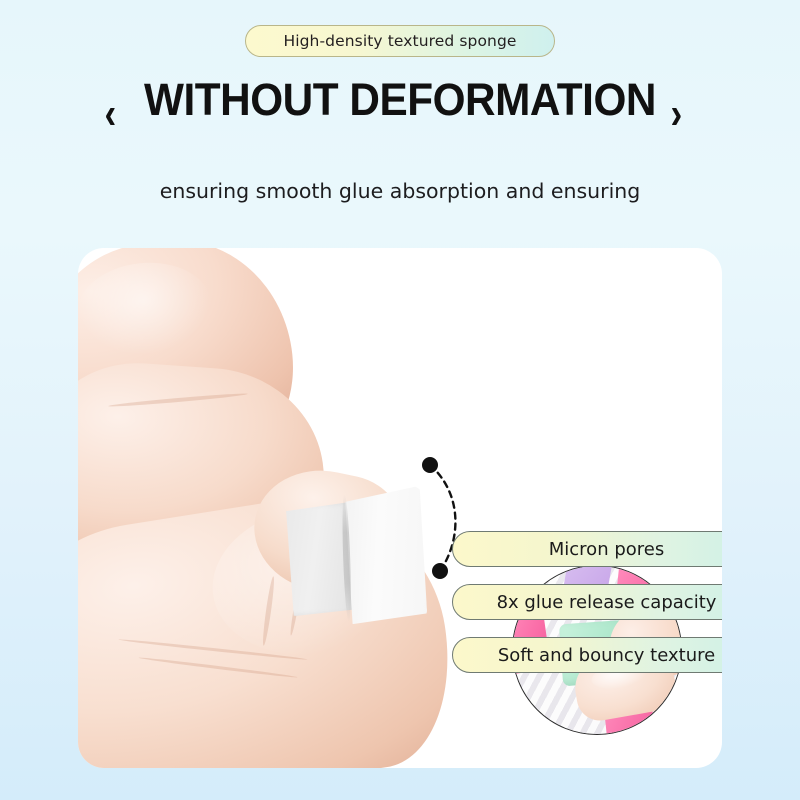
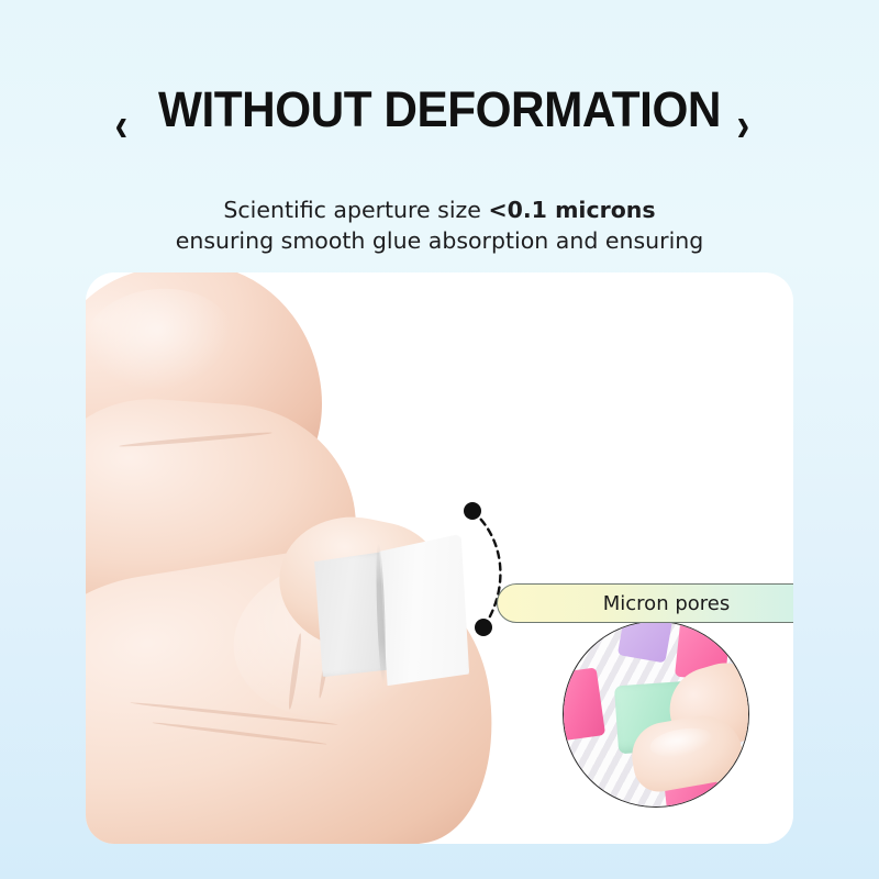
- High-density textured sponge
  ‹
  ›
  WITHOUT DEFORMATION
+ Scientific aperture size <0.1 microns
  ensuring smooth glue absorption and ensuring
  Micron pores
- 8x glue release capacity
- Soft and bouncy texture
